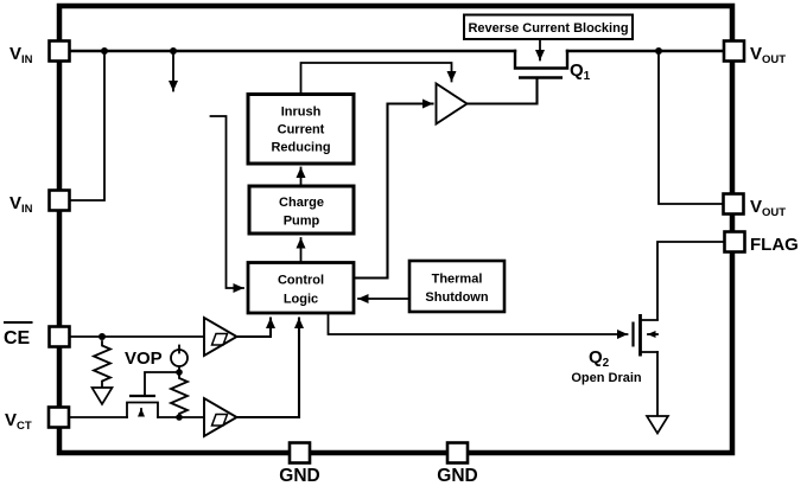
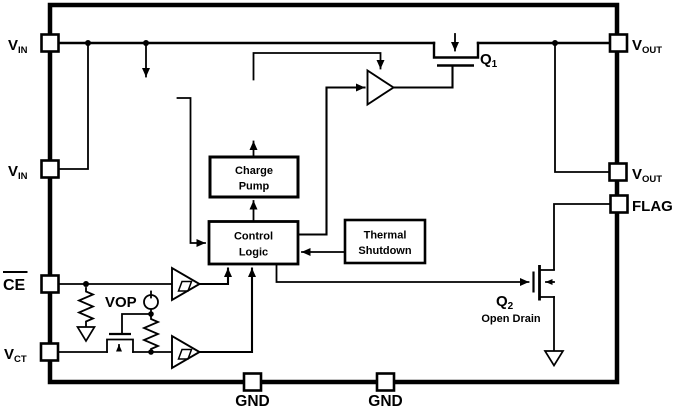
- Reverse Current Blocking
- Inrush
- Current
- Reducing
  Charge
  Pump
  Control
  Logic
  Thermal
  Shutdown
  VIN
  VIN
  CE
  VCT
  VOUT
  VOUT
  FLAG
  GND
  GND
  VOP
  Q1
  Q2
  Open Drain
